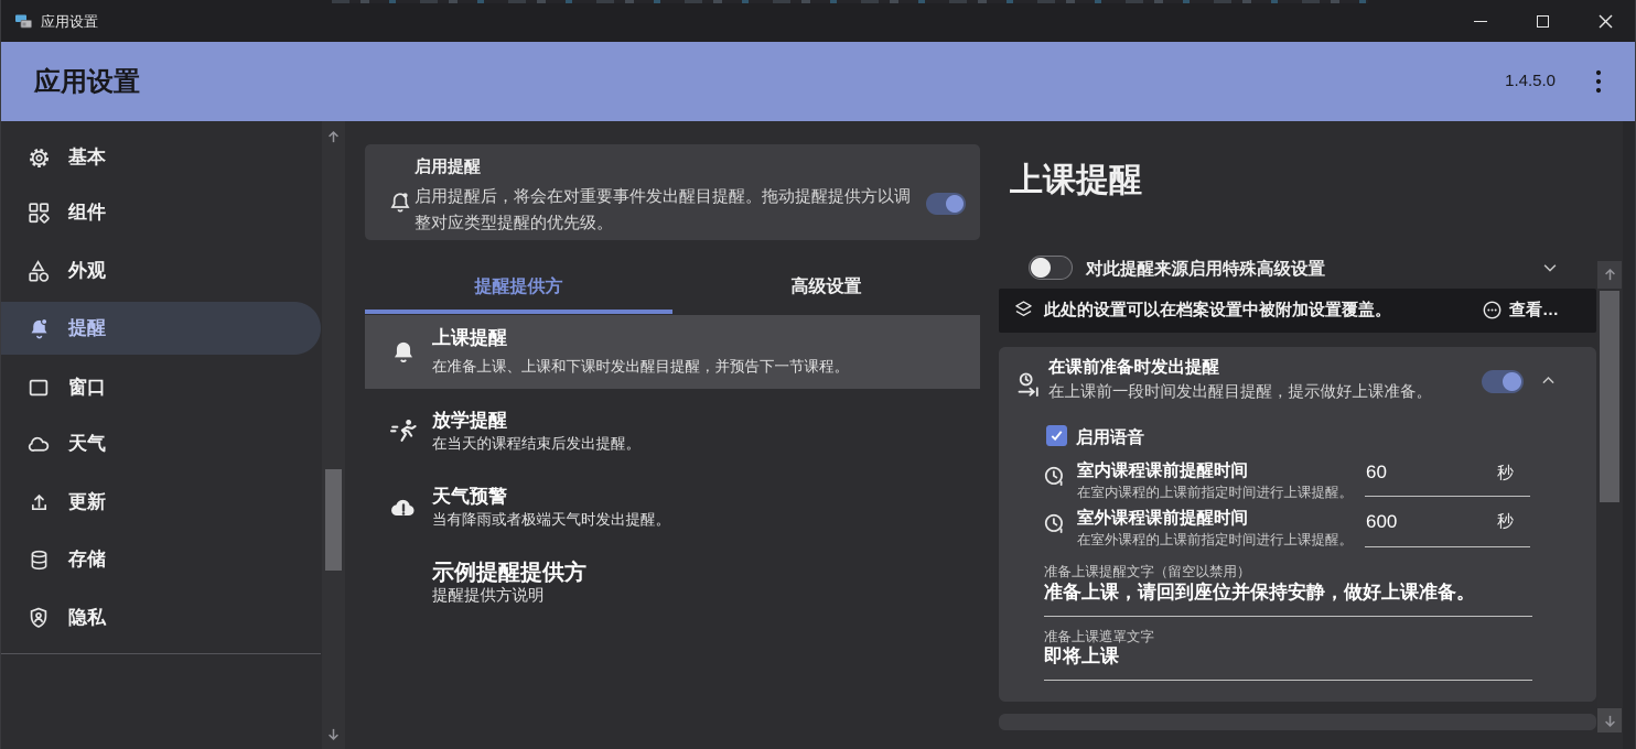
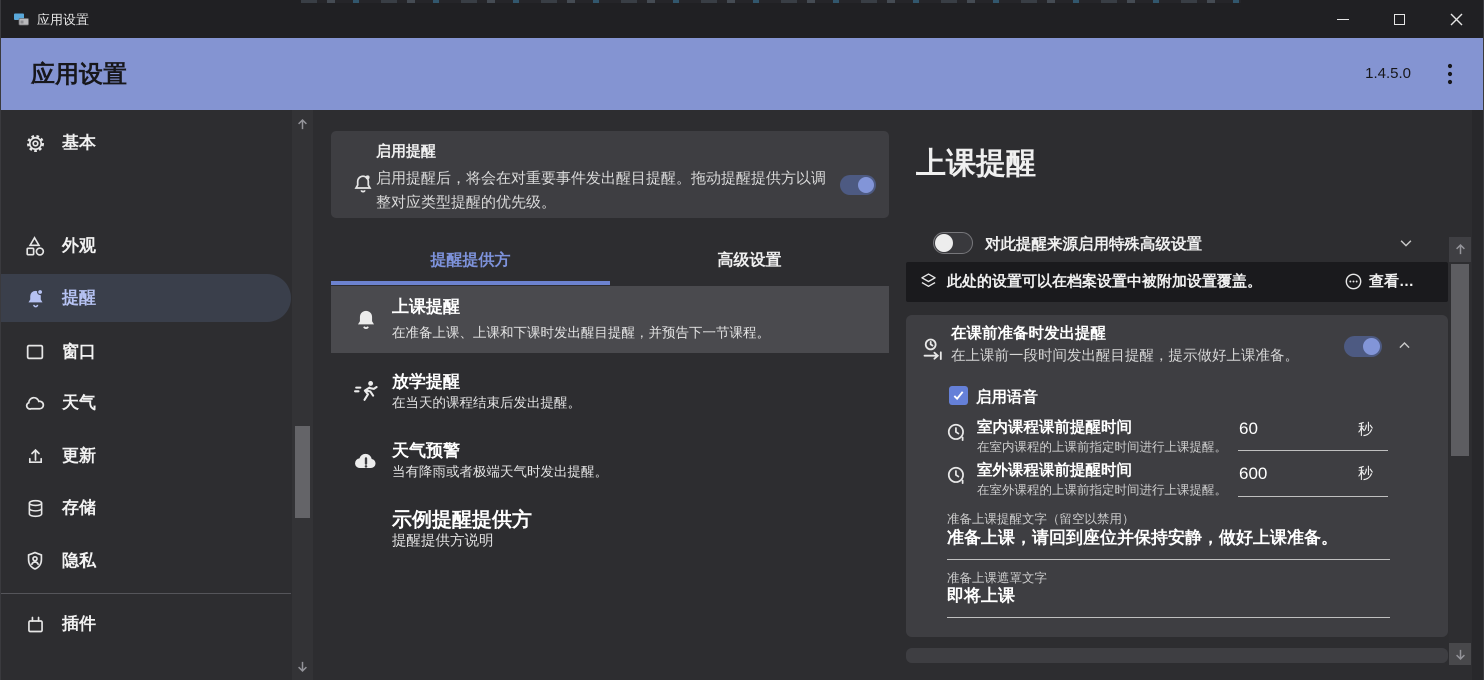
  应用设置
  应用设置
  1.4.5.0
  基本
- 组件
  外观
  提醒
  窗口
  天气
  更新
  存储
  隐私
+ 插件
  启用提醒
  启用提醒后，将会在对重要事件发出醒目提醒。拖动提醒提供方以调整对应类型提醒的优先级。
  提醒提供方
  高级设置
  上课提醒
  在准备上课、上课和下课时发出醒目提醒，并预告下一节课程。
  放学提醒
  在当天的课程结束后发出提醒。
  天气预警
  当有降雨或者极端天气时发出提醒。
  示例提醒提供方
  提醒提供方说明
  上课提醒
  对此提醒来源启用特殊高级设置
  此处的设置可以在档案设置中被附加设置覆盖。
  查看…
  在课前准备时发出提醒
  在上课前一段时间发出醒目提醒，提示做好上课准备。
  启用语音
  室内课程课前提醒时间
  在室内课程的上课前指定时间进行上课提醒。
  60
  秒
  室外课程课前提醒时间
  在室外课程的上课前指定时间进行上课提醒。
  600
  秒
  准备上课提醒文字（留空以禁用）
  准备上课，请回到座位并保持安静，做好上课准备。
  准备上课遮罩文字
  即将上课
